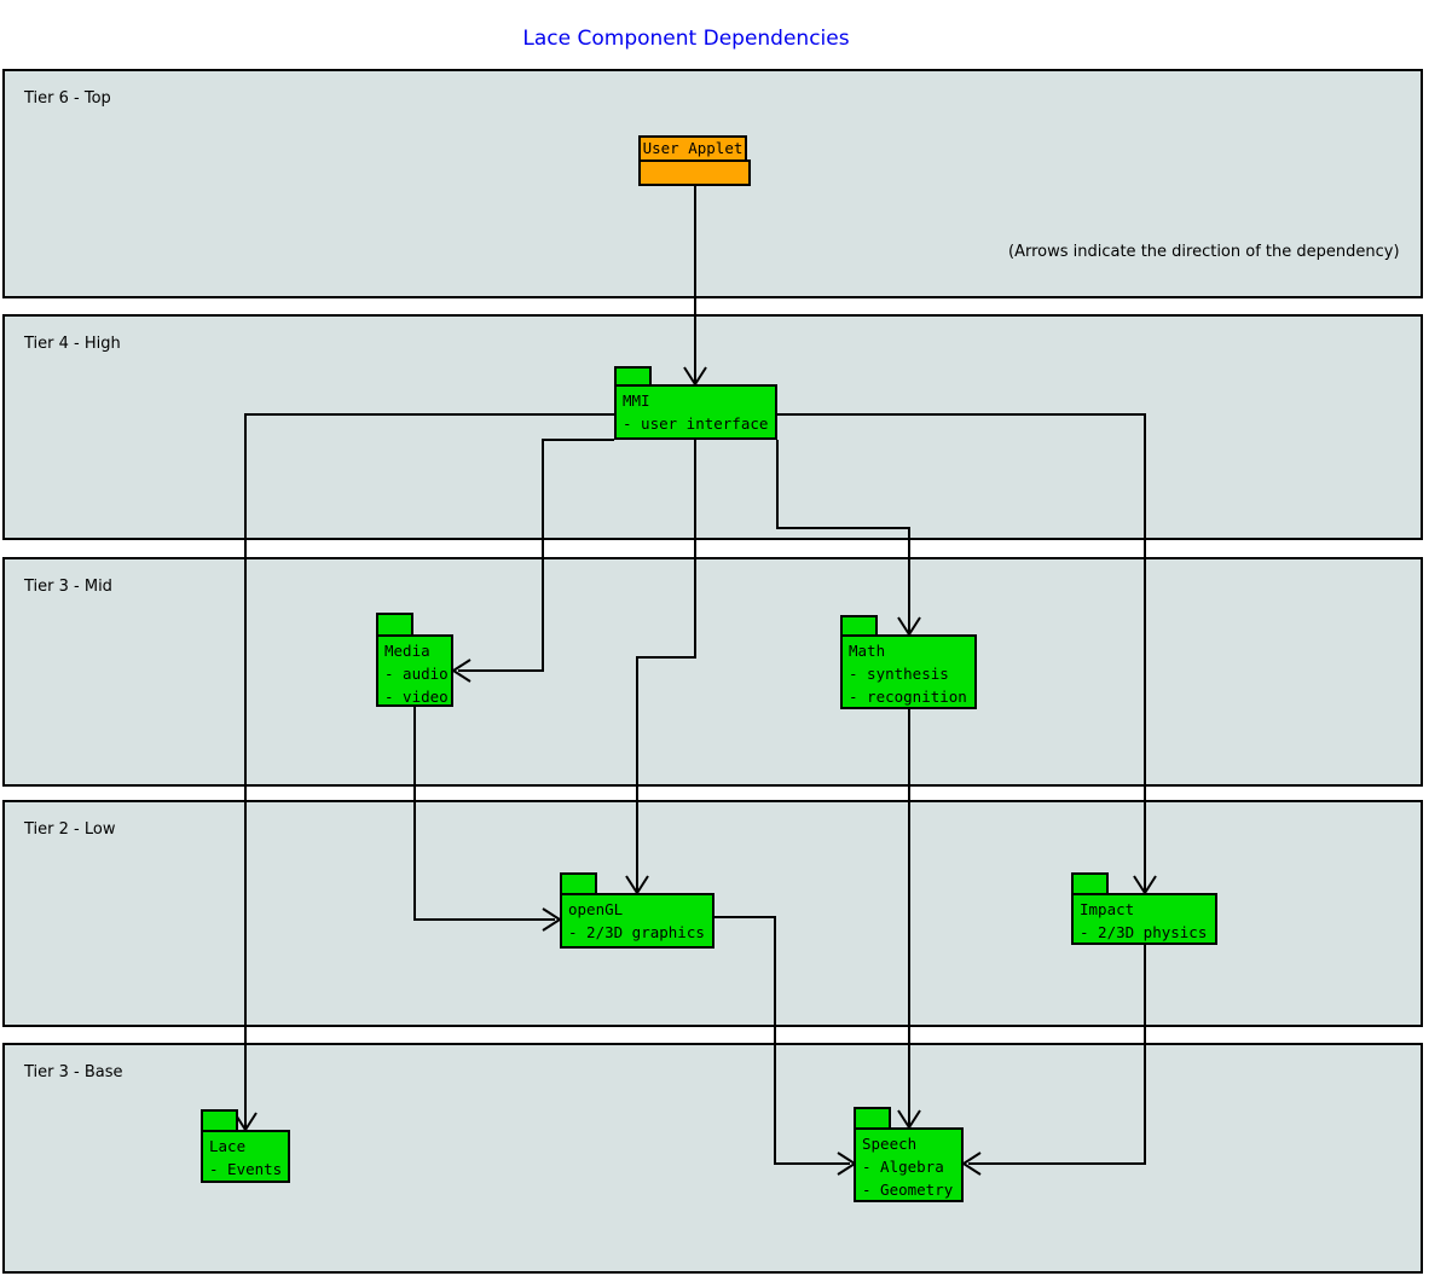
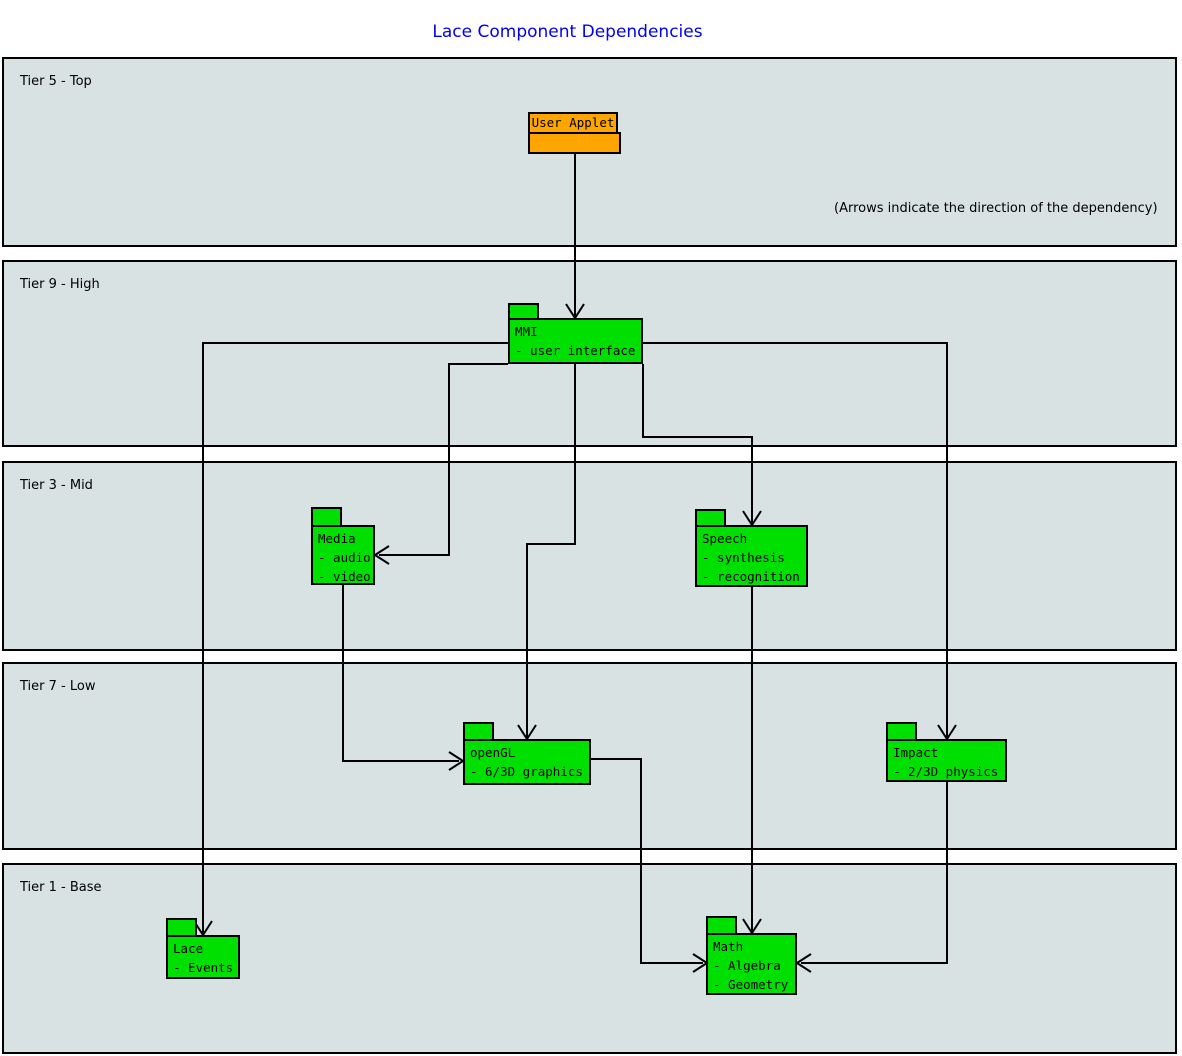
  Lace Component Dependencies
- Tier 6 - Top
+ Tier 5 - Top
- Tier 4 - High
+ Tier 9 - High
  Tier 3 - Mid
- Tier 2 - Low
+ Tier 7 - Low
- Tier 3 - Base
+ Tier 1 - Base
  (Arrows indicate the direction of the dependency)
  User Applet
  MMI
  - user interface
  Media
  - audio
  - video
- Math
+ Speech
  - synthesis
  - recognition
  openGL
- - 2/3D graphics
+ - 6/3D graphics
  Impact
  - 2/3D physics
  Lace
  - Events
- Speech
+ Math
  - Algebra
  - Geometry
